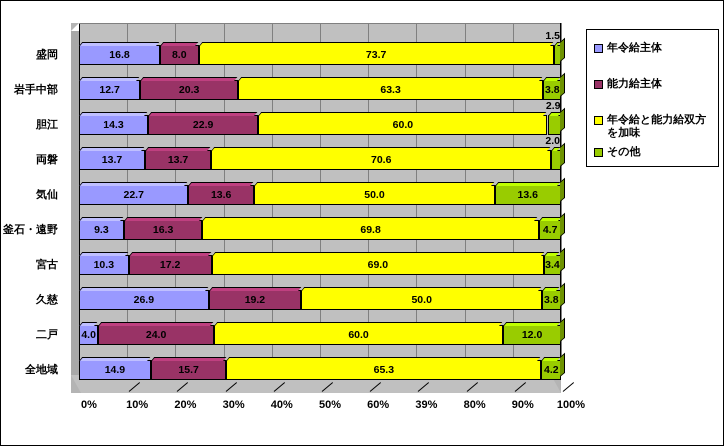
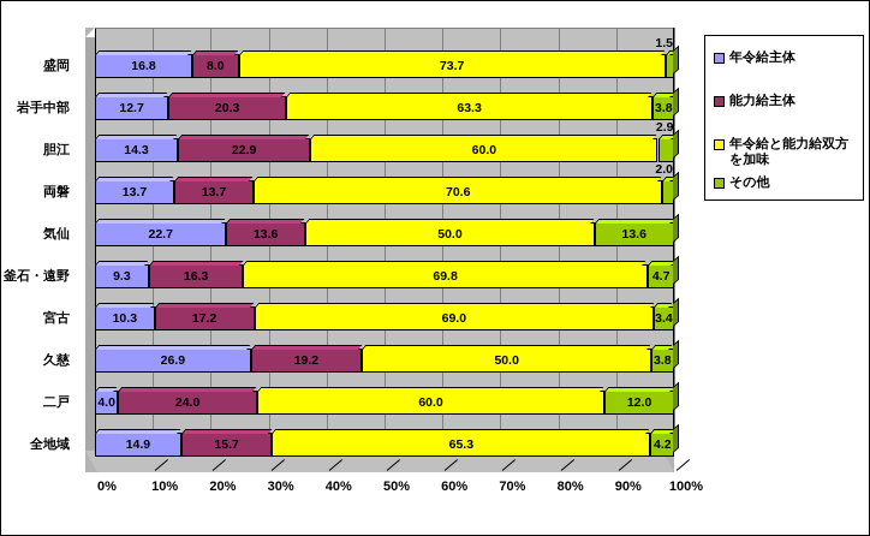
  盛岡
  16.8
  8.0
  73.7
  1.5
  岩手中部
  12.7
  20.3
  63.3
  3.8
  胆江
  14.3
  22.9
  60.0
  2.9
  両磐
  13.7
  13.7
  70.6
  2.0
  気仙
  22.7
  13.6
  50.0
  13.6
  釜石・遠野
  9.3
  16.3
  69.8
  4.7
  宮古
  10.3
  17.2
  69.0
  3.4
  久慈
  26.9
  19.2
  50.0
  3.8
  二戸
  4.0
  24.0
  60.0
  12.0
  全地域
  14.9
  15.7
  65.3
  4.2
  0%
  10%
  20%
  30%
  40%
  50%
  60%
- 39%
+ 70%
  80%
  90%
  100%
  年令給主体
  能力給主体
  年令給と能力給双方を加味
  その他
